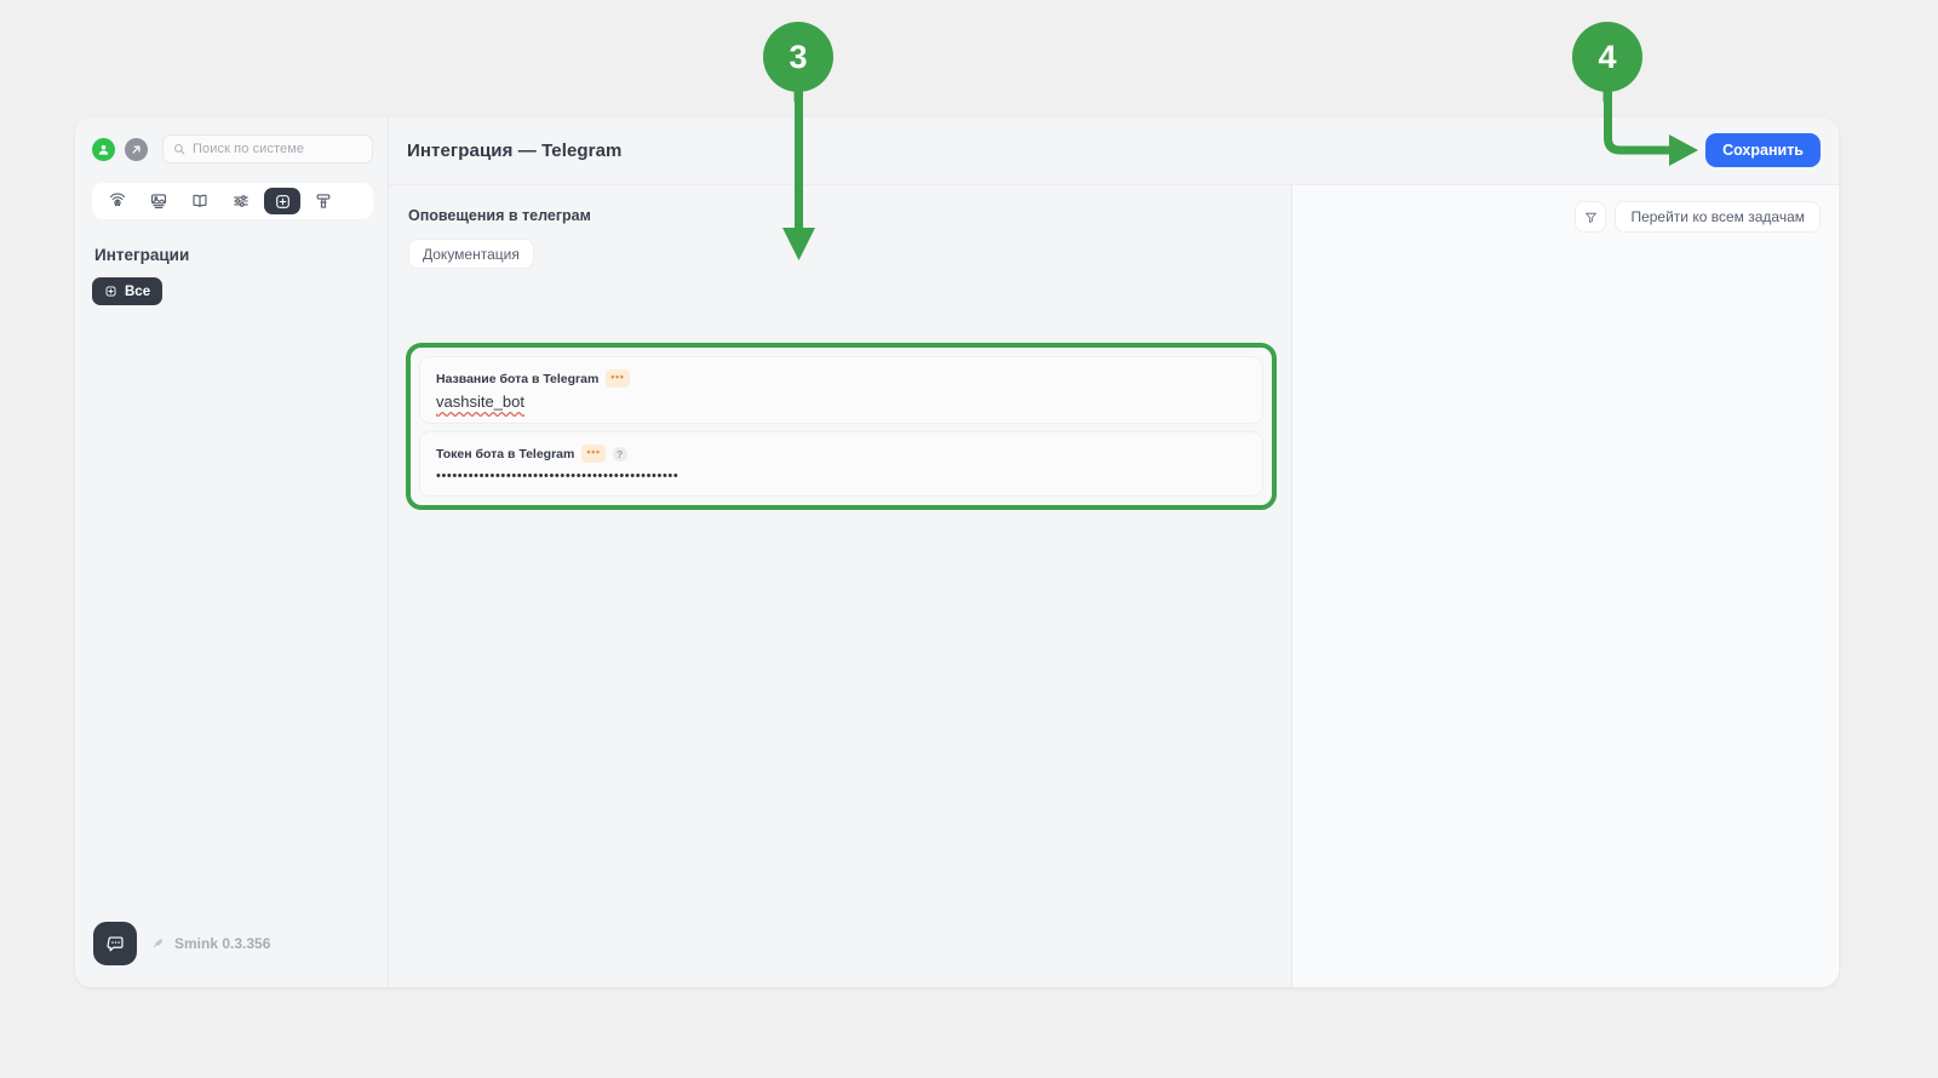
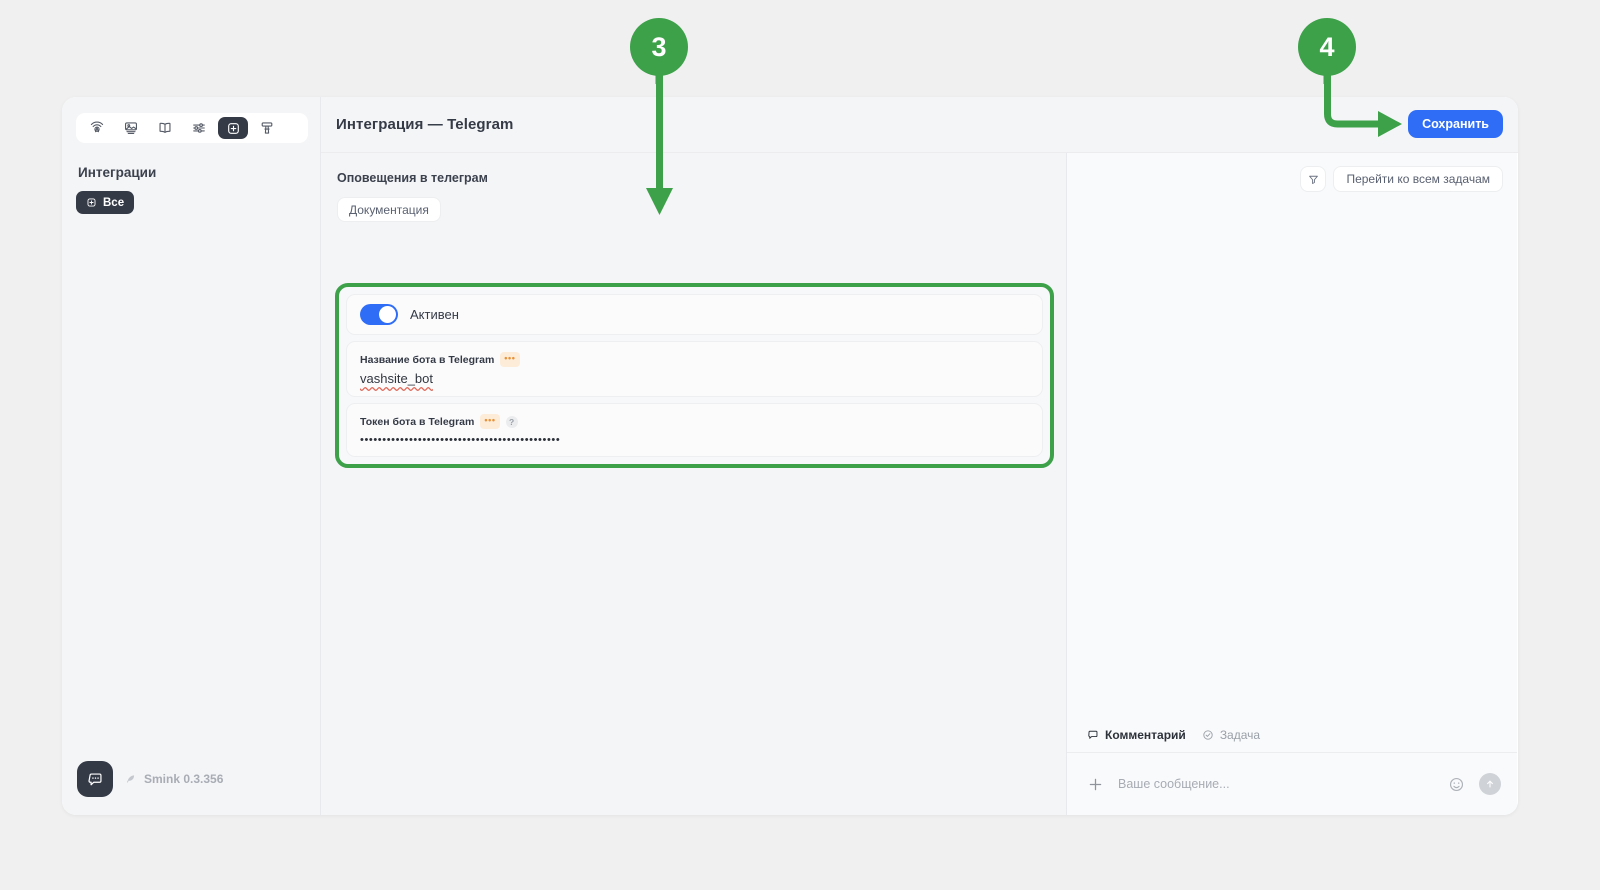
- Поиск по системе
  Интеграции
  Все
  Smink 0.3.356
  Интеграция — Telegram
  Сохранить
  Оповещения в телеграм
  Документация
+ Активен
  Название бота в Telegram
  •••
  vashsite_bot
  Токен бота в Telegram
  •••
  ?
  •••••••••••••••••••••••••••••••••••••••••••••
  Перейти ко всем задачам
+ Комментарий
+ Задача
+ Ваше сообщение...
  3
  4
